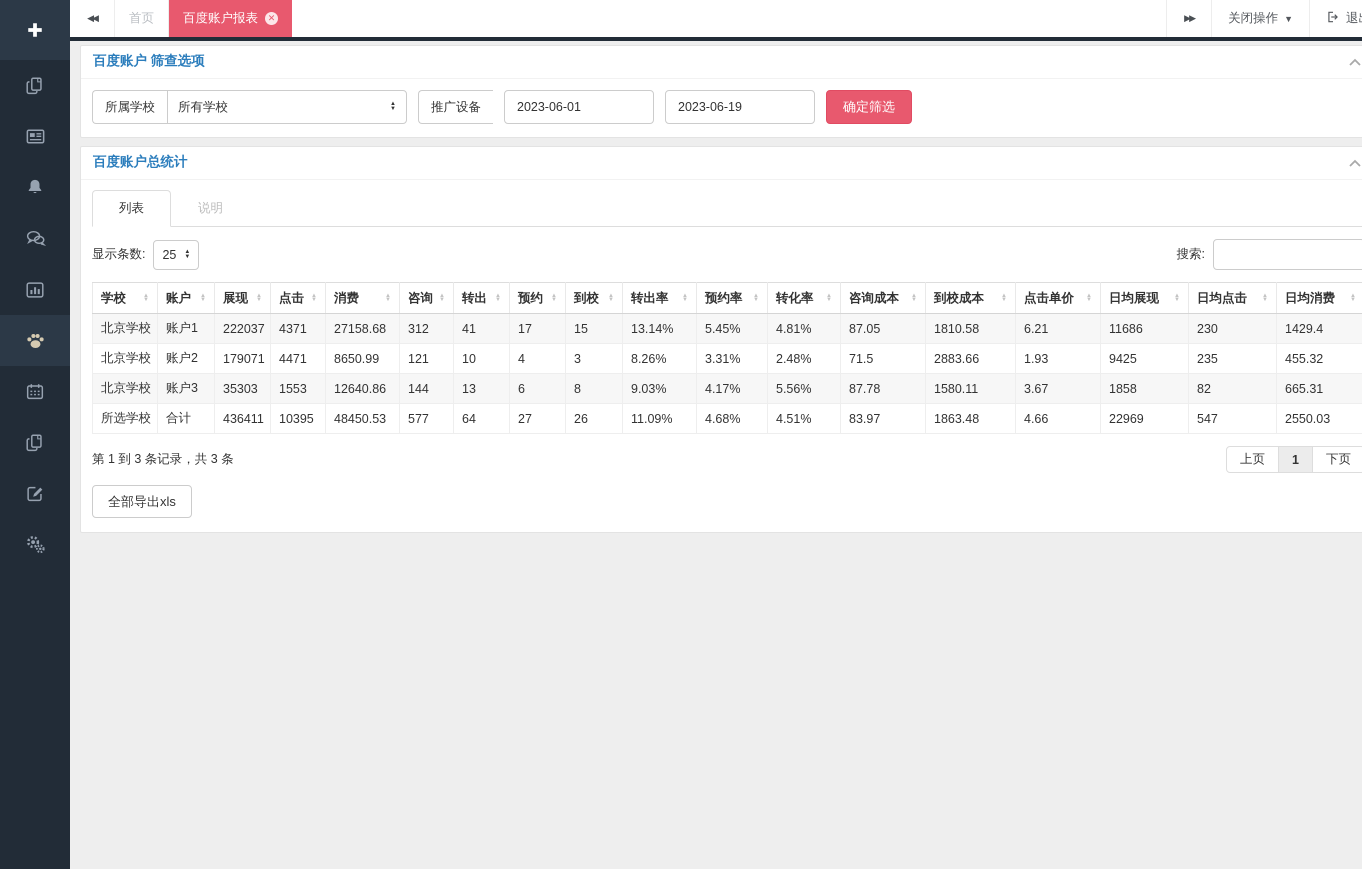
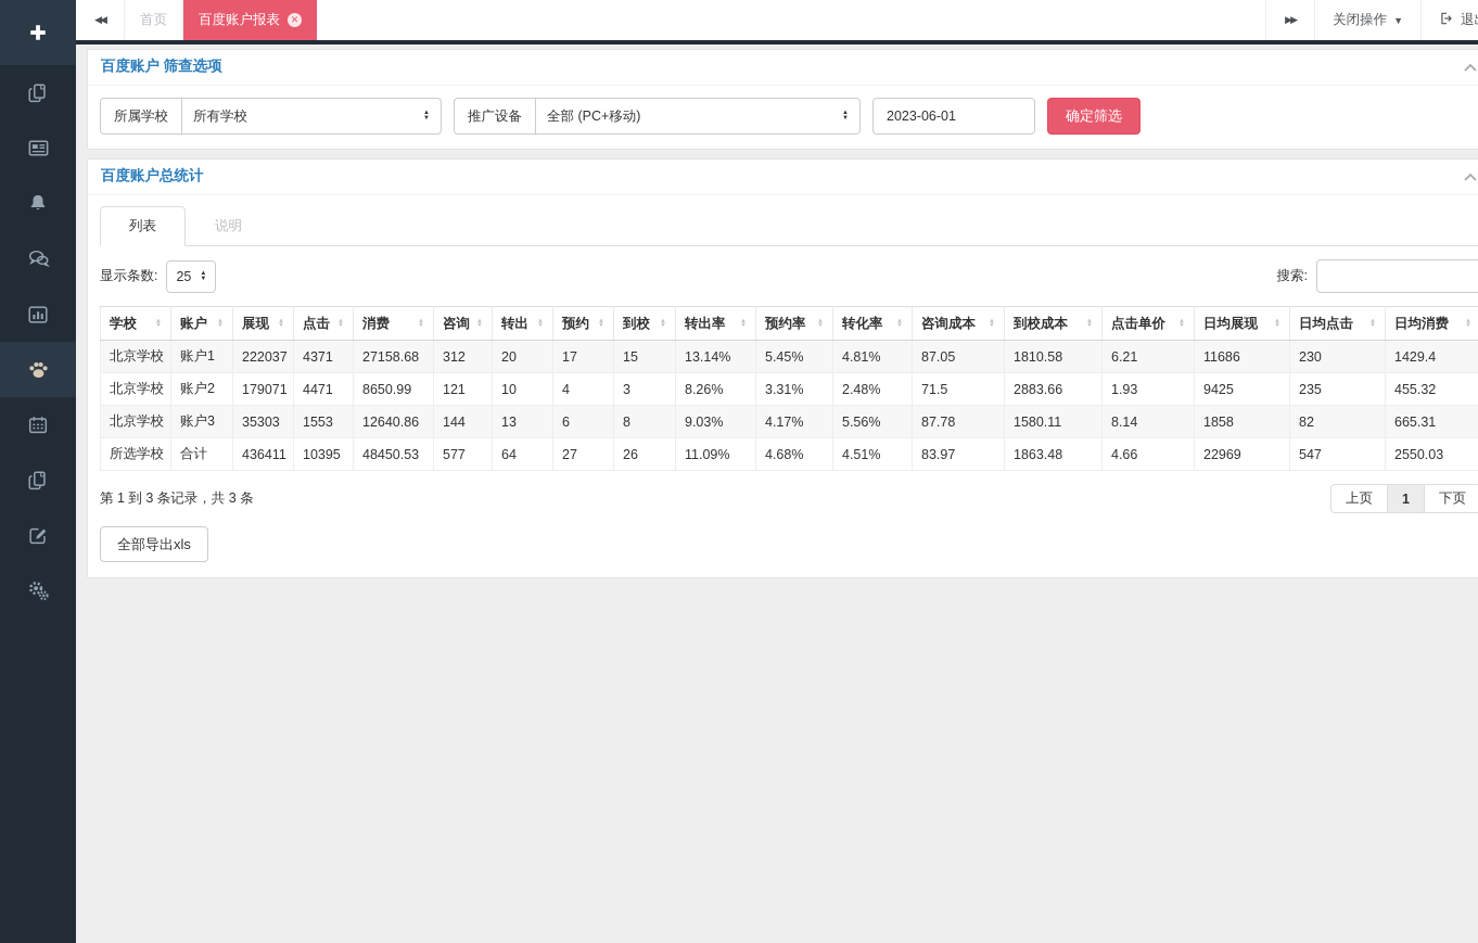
  ◀◀
  首页
  百度账户报表
  ✕
  ▶▶
  关闭操作
  ▼
  百度账户 筛查选项
  所属学校
  所有学校
  推广设备
+ 全部 (PC+移动)
  2023-06-01
- 2023-06-19
  确定筛选
  百度账户总统计
  列表
  说明
  显示条数:
  25
  搜索:
- 北京学校	账户1	222037	4371	27158.68	312	41	17	15	13.14%	5.45%	4.81%	87.05	1810.58	6.21	11686	230	1429.4
+ 北京学校	账户1	222037	4371	27158.68	312	20	17	15	13.14%	5.45%	4.81%	87.05	1810.58	6.21	11686	230	1429.4
  北京学校	账户2	179071	4471	8650.99	121	10	4	3	8.26%	3.31%	2.48%	71.5	2883.66	1.93	9425	235	455.32
- 北京学校	账户3	35303	1553	12640.86	144	13	6	8	9.03%	4.17%	5.56%	87.78	1580.11	3.67	1858	82	665.31
+ 北京学校	账户3	35303	1553	12640.86	144	13	6	8	9.03%	4.17%	5.56%	87.78	1580.11	8.14	1858	82	665.31
  所选学校	合计	436411	10395	48450.53	577	64	27	26	11.09%	4.68%	4.51%	83.97	1863.48	4.66	22969	547	2550.03
  第 1 到 3 条记录，共 3 条
  上页
  1
  下页
  全部导出xls
